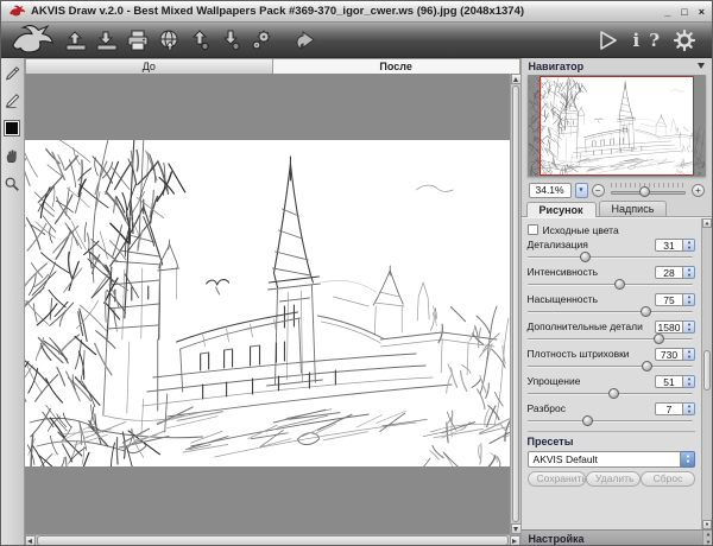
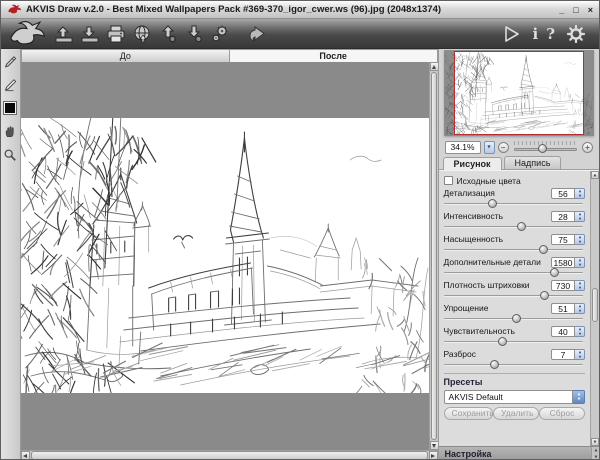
  AKVIS Draw v.2.0 - Best Mixed Wallpapers Pack #369-370_igor_cwer.ws (96).jpg (2048x1374)
  _
  □
  ×
  i
  ?
  До
  После
- Навигатор
  34.1%
  −
  +
  Рисунок
  Надпись
  Исходные цвета
  Детализация
- 31
+ 56
  Интенсивность
  28
  Насыщенность
  75
  Дополнительные детали
  1580
  Плотность штриховки
  730
  Упрощение
  51
+ Чувствительность
+ 40
  Разброс
  7
  Пресеты
  AKVIS Default
  Сохранить
  Удалить
  Сброс
  Настройка
